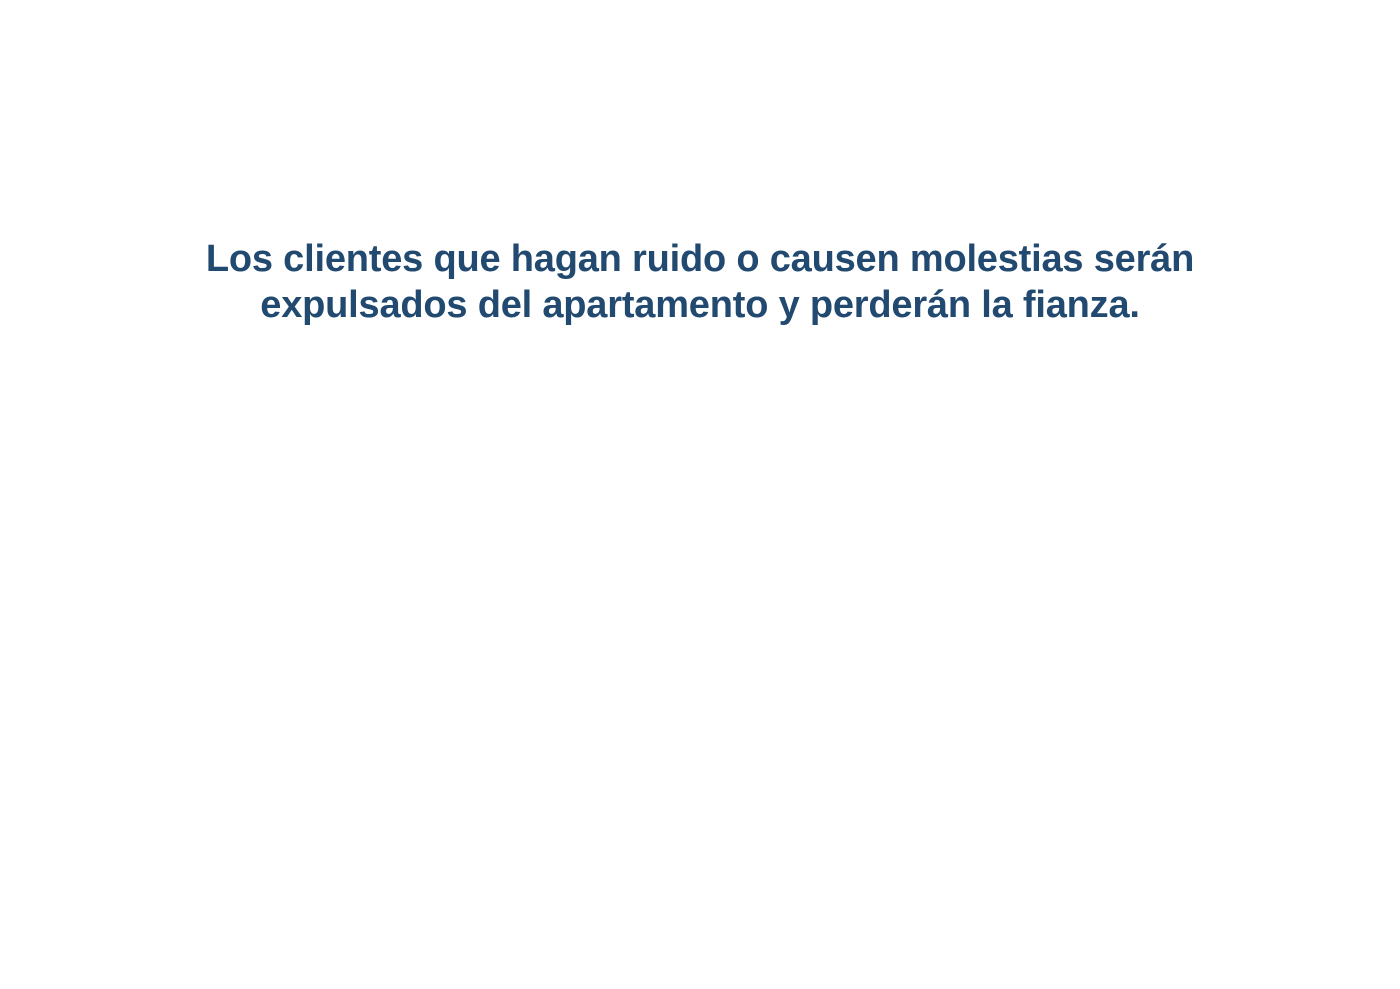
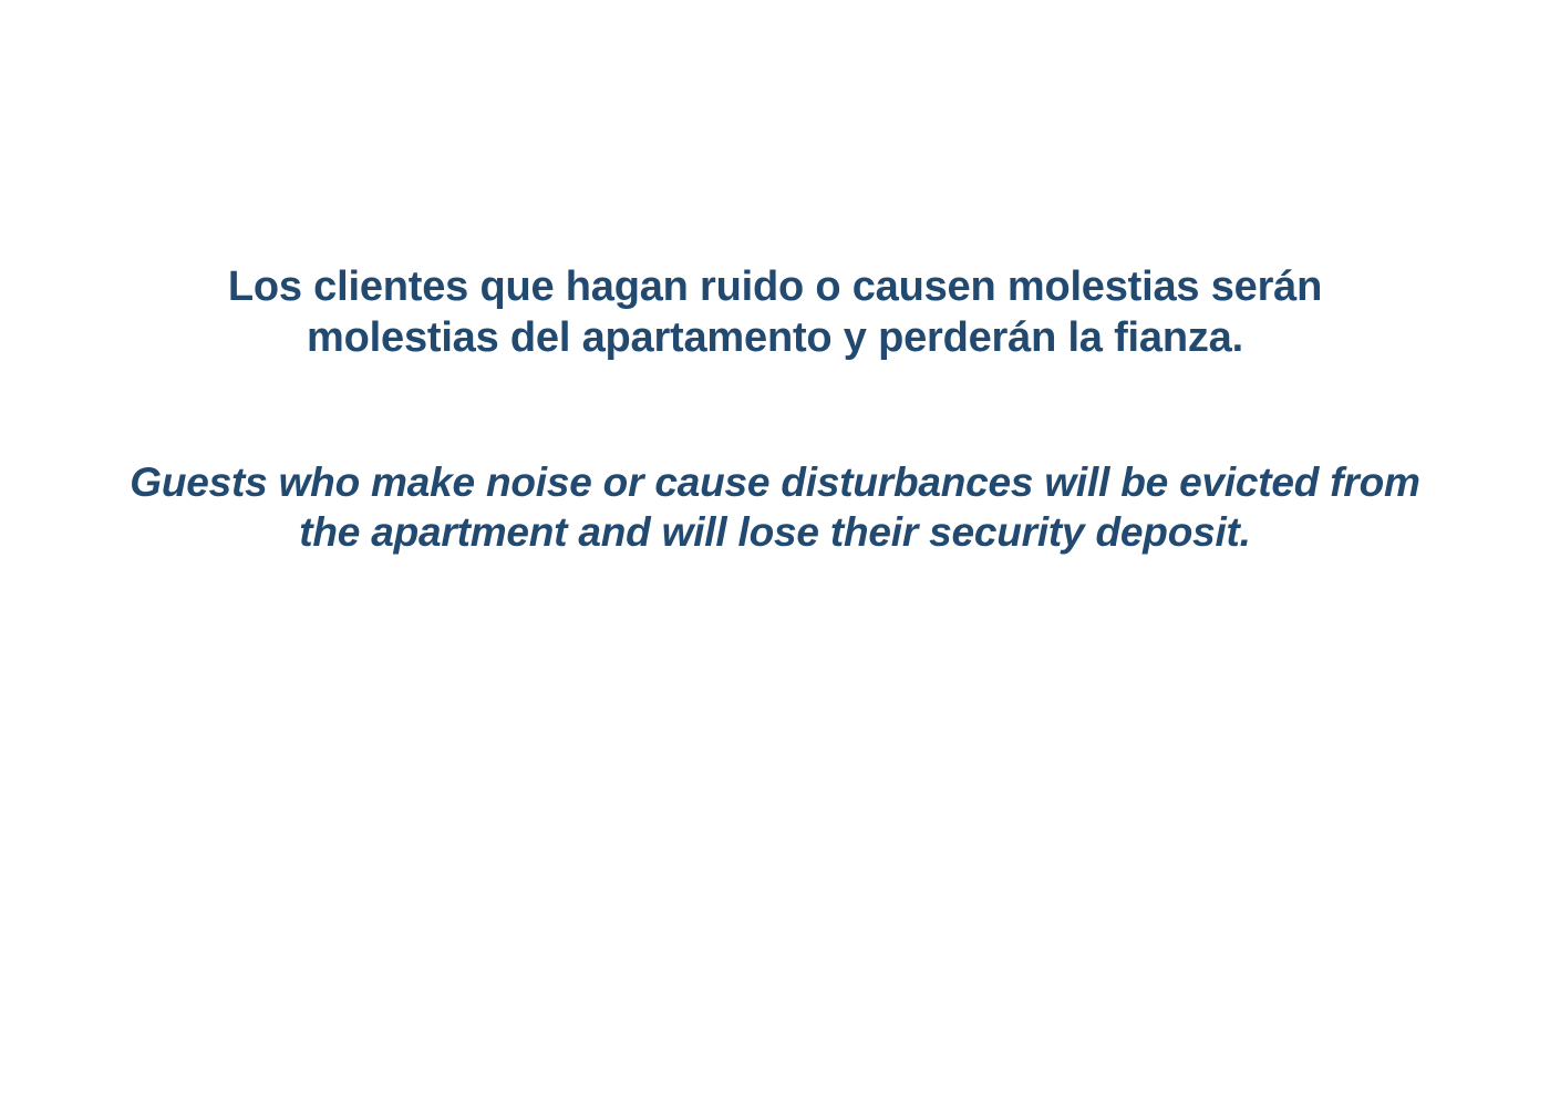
- Los clientes que hagan ruido o causen molestias serán expulsados del apartamento y perderán la fianza.
+ Los clientes que hagan ruido o causen molestias serán molestias del apartamento y perderán la fianza.
+ Guests who make noise or cause disturbances will be evicted from the apartment and will lose their security deposit.
